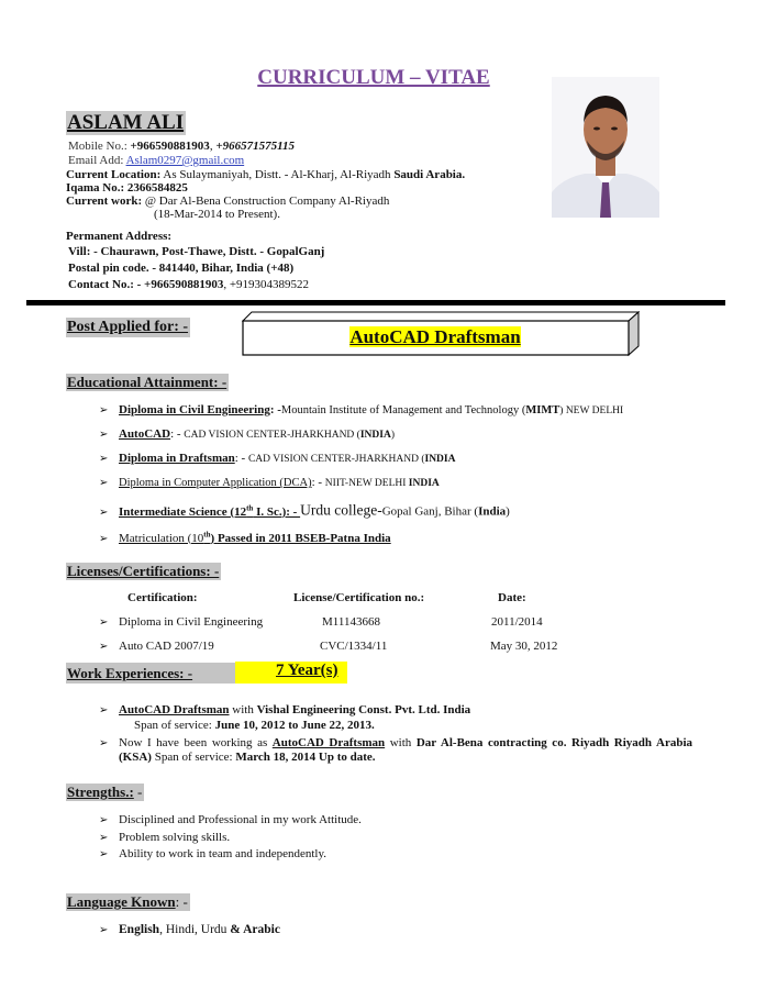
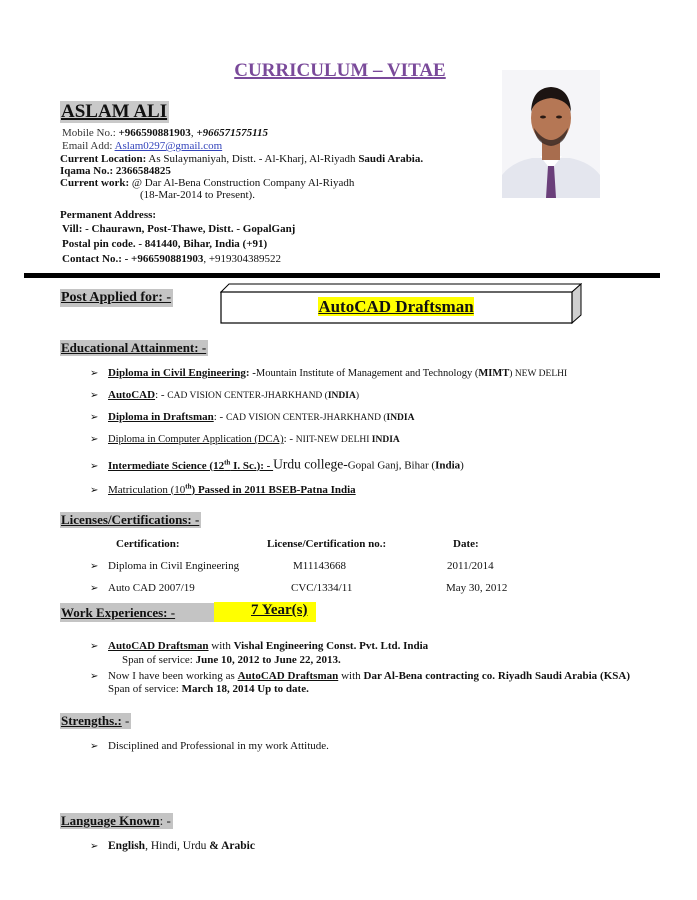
  CURRICULUM – VITAE
  ASLAM ALI
  Mobile No.: +966590881903, +966571575115
  Email Add: Aslam0297@gmail.com
  Current Location: As Sulaymaniyah, Distt. - Al-Kharj, Al-Riyadh Saudi Arabia.
  Iqama No.: 2366584825
  Current work: @ Dar Al-Bena Construction Company Al-Riyadh
  (18-Mar-2014 to Present).
  Permanent Address:
  Vill: - Chaurawn, Post-Thawe, Distt. - GopalGanj
- Postal pin code. - 841440, Bihar, India (+48)
+ Postal pin code. - 841440, Bihar, India (+91)
  Contact No.: - +966590881903, +919304389522
  Post Applied for: -
  AutoCAD Draftsman
  Educational Attainment: -
  ➢ Diploma in Civil Engineering: -Mountain Institute of Management and Technology (MIMT) NEW DELHI
  ➢ AutoCAD: - CAD VISION CENTER-JHARKHAND (INDIA)
  ➢ Diploma in Draftsman: - CAD VISION CENTER-JHARKHAND (INDIA
  ➢ Diploma in Computer Application (DCA): - NIIT-NEW DELHI INDIA
  ➢ Intermediate Science (12th I. Sc.): - Urdu college-Gopal Ganj, Bihar (India)
  ➢ Matriculation (10th) Passed in 2011 BSEB-Patna India
  Licenses/Certifications: -
  Certification:
  License/Certification no.:
  Date:
  ➢ Diploma in Civil Engineering
  M11143668
  2011/2014
  ➢ Auto CAD 2007/19
  CVC/1334/11
  May 30, 2012
  Work Experiences: -
  7 Year(s)
  ➢ AutoCAD Draftsman with Vishal Engineering Const. Pvt. Ltd. India
  Span of service: June 10, 2012 to June 22, 2013.
- ➢ Now I have been working as AutoCAD Draftsman with Dar Al-Bena contracting co. Riyadh Riyadh Arabia (KSA) Span of service: March 18, 2014 Up to date.
+ ➢ Now I have been working as AutoCAD Draftsman with Dar Al-Bena contracting co. Riyadh Saudi Arabia (KSA) Span of service: March 18, 2014 Up to date.
  Strengths.: -
  ➢ Disciplined and Professional in my work Attitude.
- ➢ Problem solving skills.
- ➢ Ability to work in team and independently.
  Language Known: -
  ➢ English, Hindi, Urdu & Arabic
